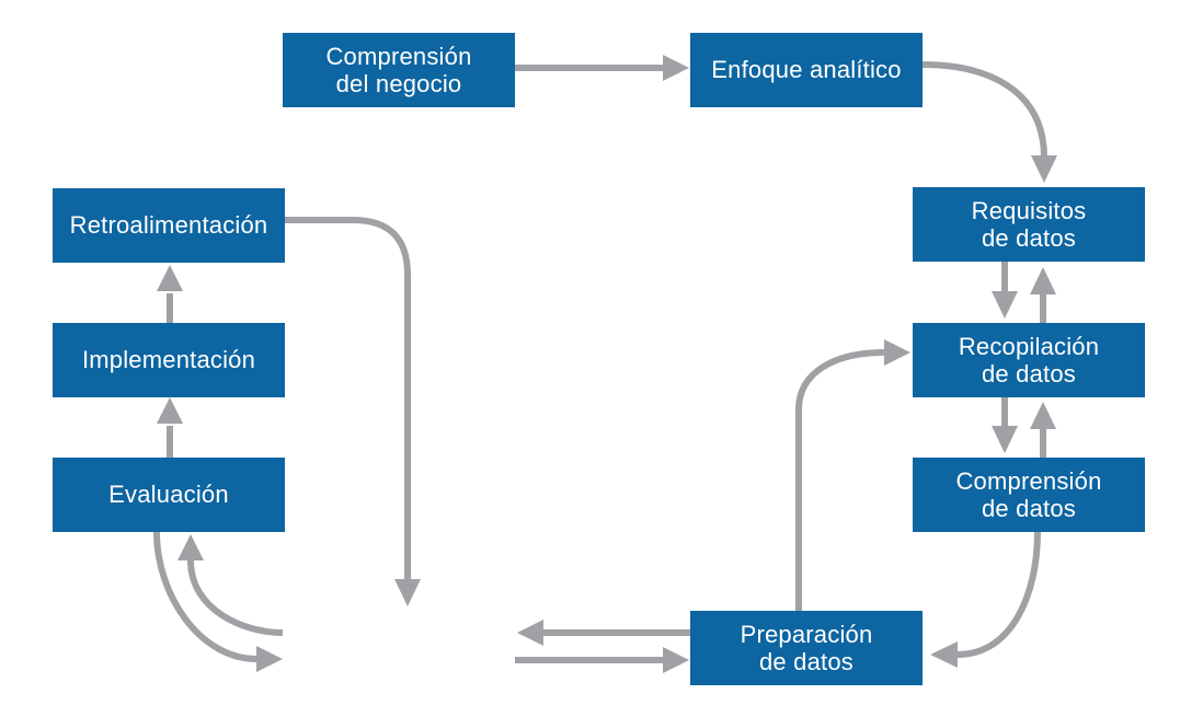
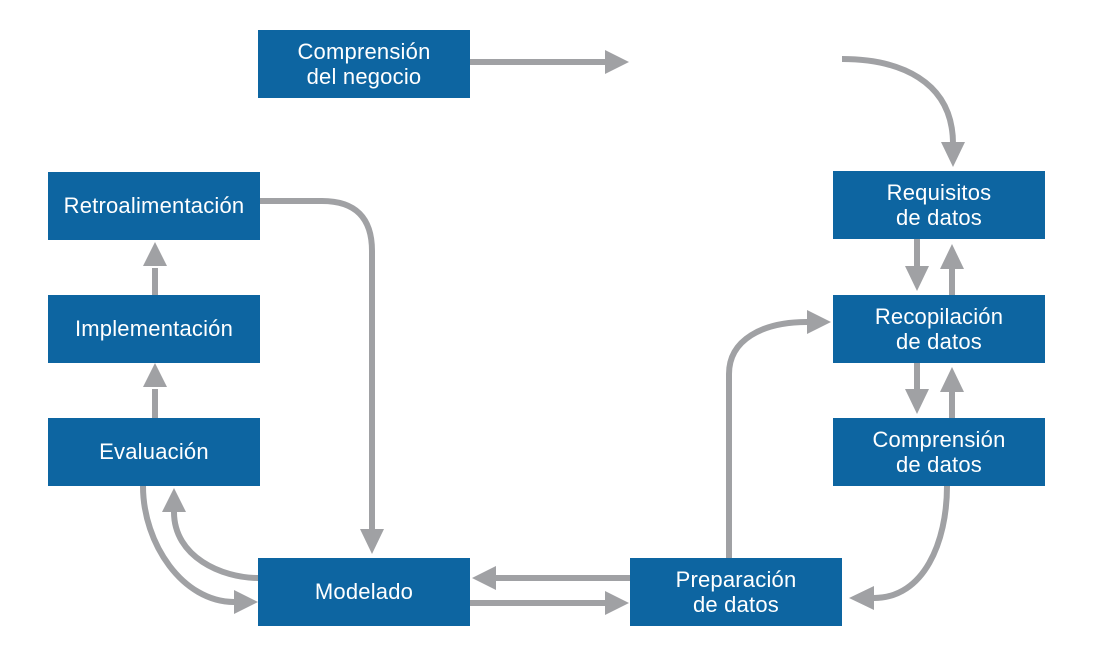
  Comprensión
  del negocio
- Enfoque analítico
  Requisitos
  de datos
  Recopilación
  de datos
  Comprensión
  de datos
  Preparación
  de datos
+ Modelado
  Evaluación
  Implementación
  Retroalimentación
